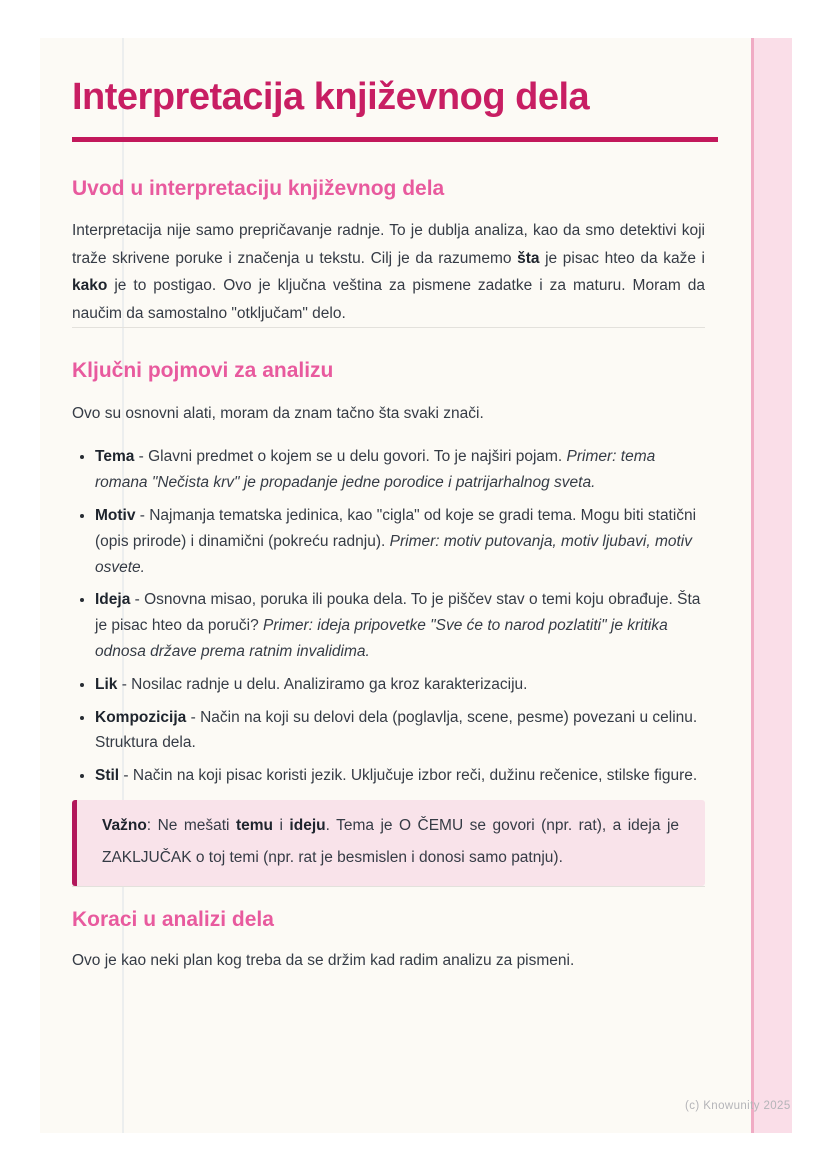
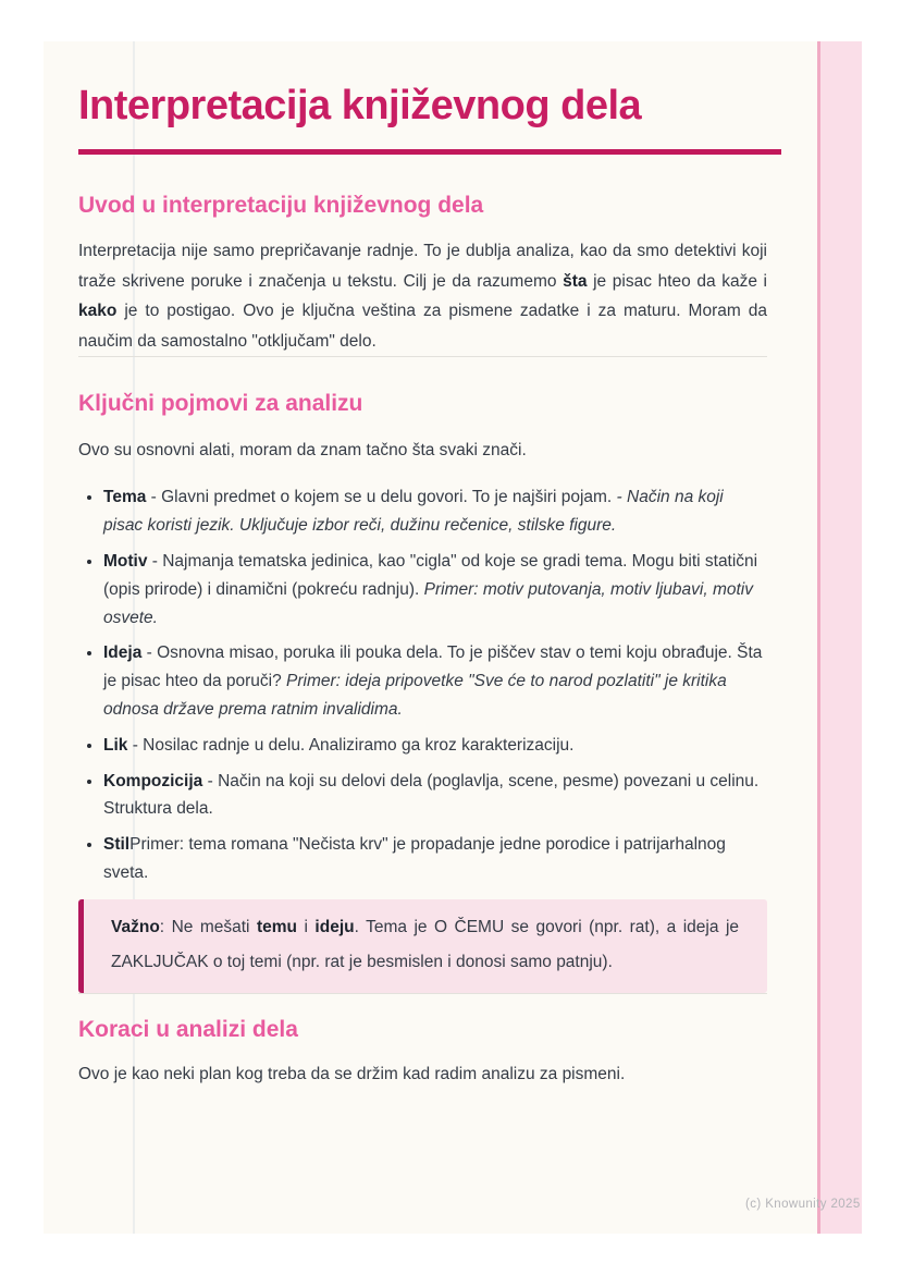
  Interpretacija književnog dela
  Uvod u interpretaciju književnog dela
  Interpretacija nije samo prepričavanje radnje. To je dublja analiza, kao da smo detektivi koji traže skrivene poruke i značenja u tekstu. Cilj je da razumemo šta je pisac hteo da kaže i kako je to postigao. Ovo je ključna veština za pismene zadatke i za maturu. Moram da naučim da samostalno "otključam" delo.
  Ključni pojmovi za analizu
  Ovo su osnovni alati, moram da znam tačno šta svaki znači.
- Tema - Glavni predmet o kojem se u delu govori. To je najširi pojam. Primer: tema romana "Nečista krv" je propadanje jedne porodice i patrijarhalnog sveta.
+ Tema - Glavni predmet o kojem se u delu govori. To je najširi pojam. - Način na koji pisac koristi jezik. Uključuje izbor reči, dužinu rečenice, stilske figure.
  Motiv - Najmanja tematska jedinica, kao "cigla" od koje se gradi tema. Mogu biti statični (opis prirode) i dinamični (pokreću radnju). Primer: motiv putovanja, motiv ljubavi, motiv osvete.
  Ideja - Osnovna misao, poruka ili pouka dela. To je piščev stav o temi koju obrađuje. Šta je pisac hteo da poruči? Primer: ideja pripovetke "Sve će to narod pozlatiti" je kritika odnosa države prema ratnim invalidima.
  Lik - Nosilac radnje u delu. Analiziramo ga kroz karakterizaciju.
  Kompozicija - Način na koji su delovi dela (poglavlja, scene, pesme) povezani u celinu. Struktura dela.
- Stil - Način na koji pisac koristi jezik. Uključuje izbor reči, dužinu rečenice, stilske figure.
+ StilPrimer: tema romana "Nečista krv" je propadanje jedne porodice i patrijarhalnog sveta.
  Važno: Ne mešati temu i ideju. Tema je O ČEMU se govori (npr. rat), a ideja je ZAKLJUČAK o toj temi (npr. rat je besmislen i donosi samo patnju).
  Koraci u analizi dela
  Ovo je kao neki plan kog treba da se držim kad radim analizu za pismeni.
  (c) Knowunity 2025
